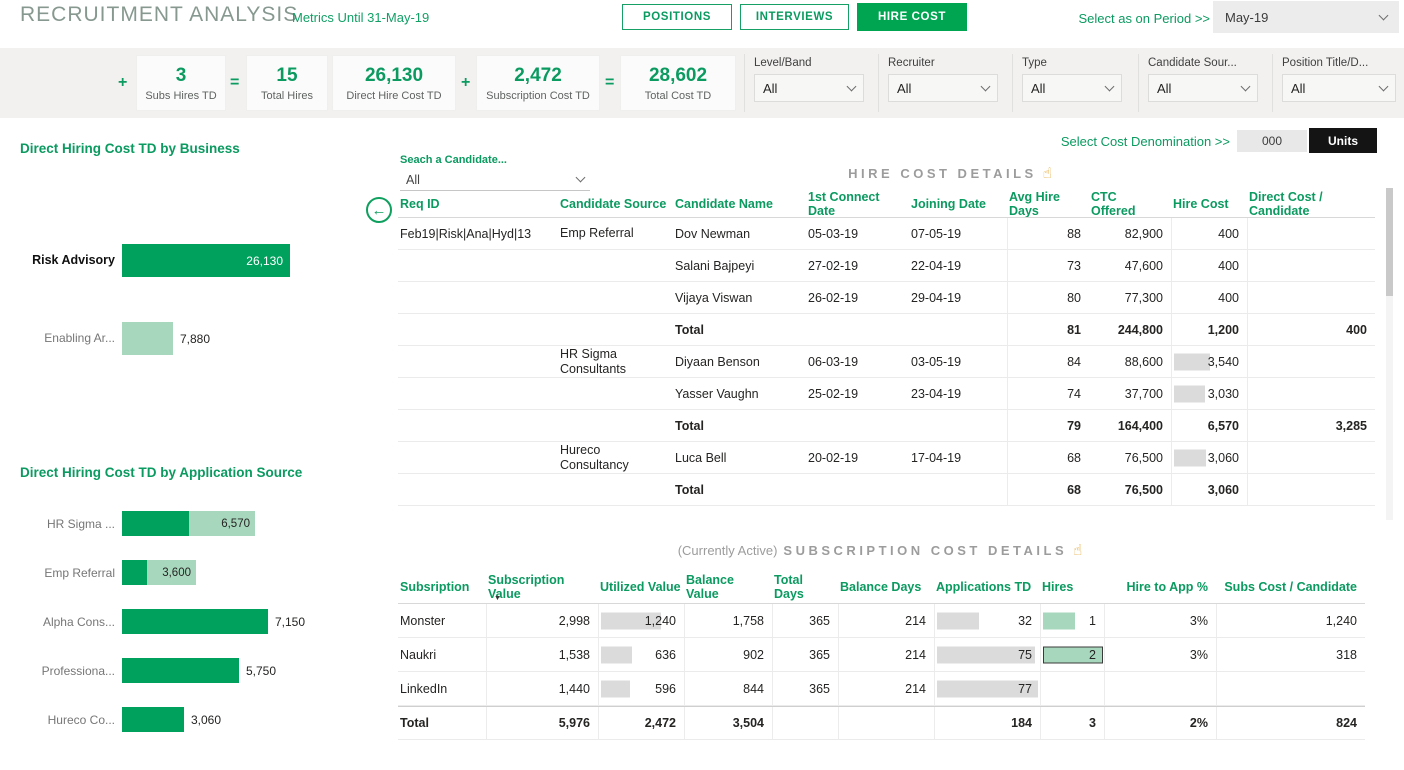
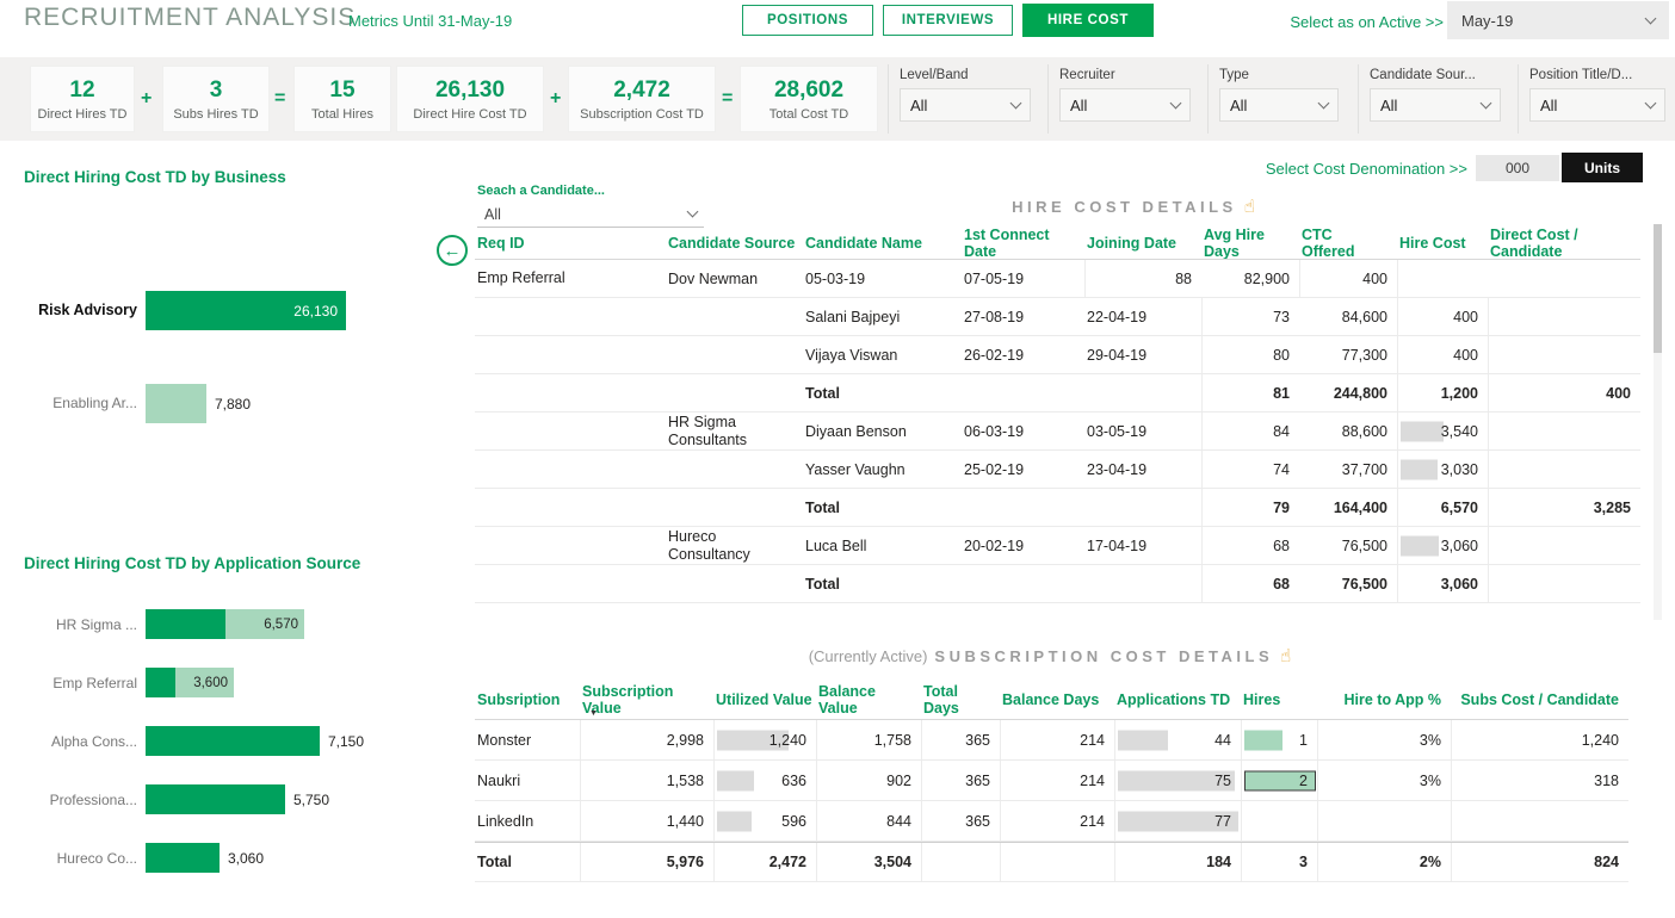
  RECRUITMENT ANALYSIS
  Metrics Until 31-May-19
  POSITIONS
  INTERVIEWS
  HIRE COST
- Select as on Period >>
+ Select as on Active >>
  May-19
+ 12
+ Direct Hires TD
  +
  3
  Subs Hires TD
  =
  15
  Total Hires
  26,130
  Direct Hire Cost TD
  +
  2,472
  Subscription Cost TD
  =
  28,602
  Total Cost TD
  Level/Band
  All
  Recruiter
  All
  Type
  All
  Candidate Sour...
  All
  Position Title/D...
  All
  Select Cost Denomination >>
  000
  Units
  Direct Hiring Cost TD by Business
  Risk Advisory
  26,130
  Enabling Ar...
  7,880
  Direct Hiring Cost TD by Application Source
  HR Sigma ...
  6,570
  Emp Referral
  3,600
  Alpha Cons...
  7,150
  Professiona...
  5,750
  Hureco Co...
  3,060
  Seach a Candidate...
  All
  HIRE COST DETAILS ☝
  ←
  Req ID
  Candidate Source
  Candidate Name
  1st Connect Date
  Joining Date
  Avg Hire Days
  CTC Offered
  Hire Cost
  Direct Cost / Candidate
- Feb19|Risk|Ana|Hyd|13
  Emp Referral
  Dov Newman
  05-03-19
  07-05-19
  88
  82,900
  400
  Salani Bajpeyi
- 27-02-19
+ 27-08-19
  22-04-19
  73
- 47,600
+ 84,600
  400
  Vijaya Viswan
  26-02-19
  29-04-19
  80
  77,300
  400
  Total
  81
  244,800
  1,200
  400
  HR Sigma Consultants
  Diyaan Benson
  06-03-19
  03-05-19
  84
  88,600
  3,540
  Yasser Vaughn
  25-02-19
  23-04-19
  74
  37,700
  3,030
  Total
  79
  164,400
  6,570
  3,285
  Hureco Consultancy
  Luca Bell
  20-02-19
  17-04-19
  68
  76,500
  3,060
  Total
  68
  76,500
  3,060
  (Currently Active) SUBSCRIPTION COST DETAILS ☝
  Subsription
  Subscription Value
  Utilized Value
  Balance Value
  Total Days
  Balance Days
  Applications TD
  Hires
  Hire to App %
  Subs Cost / Candidate
  Monster
  2,998
  1,240
  1,758
  365
  214
- 32
+ 44
  1
  3%
  1,240
  Naukri
  1,538
  636
  902
  365
  214
  75
  2
  3%
  318
  LinkedIn
  1,440
  596
  844
  365
  214
  77
  Total
  5,976
  2,472
  3,504
  184
  3
  2%
  824
